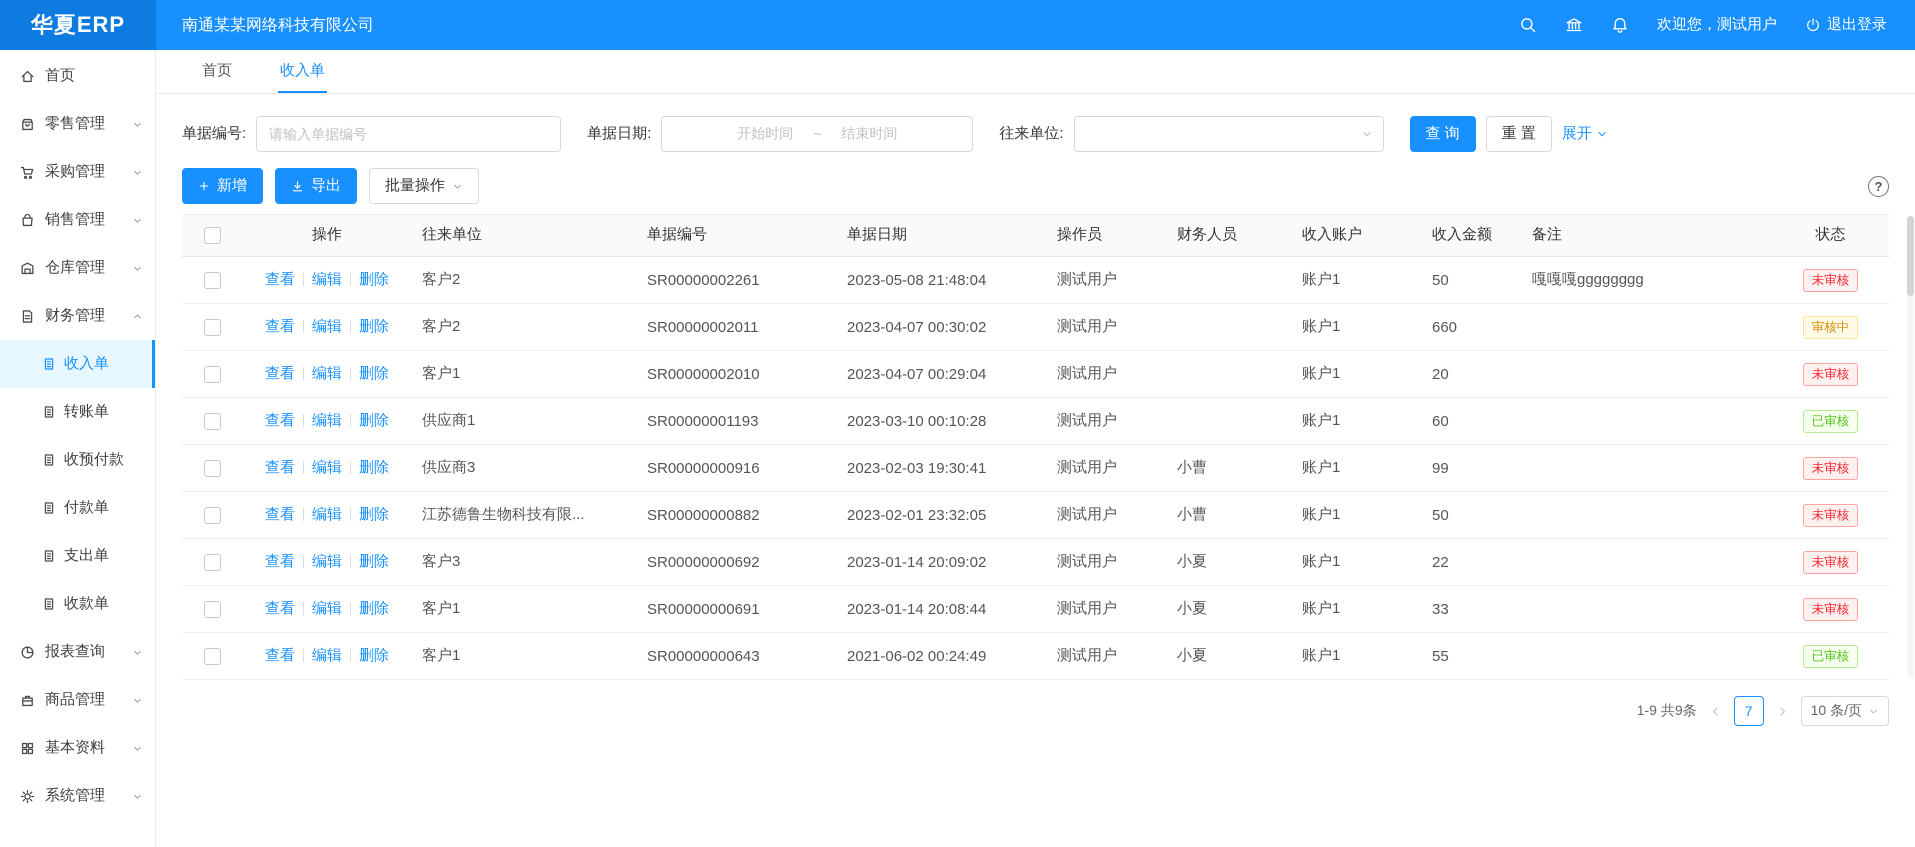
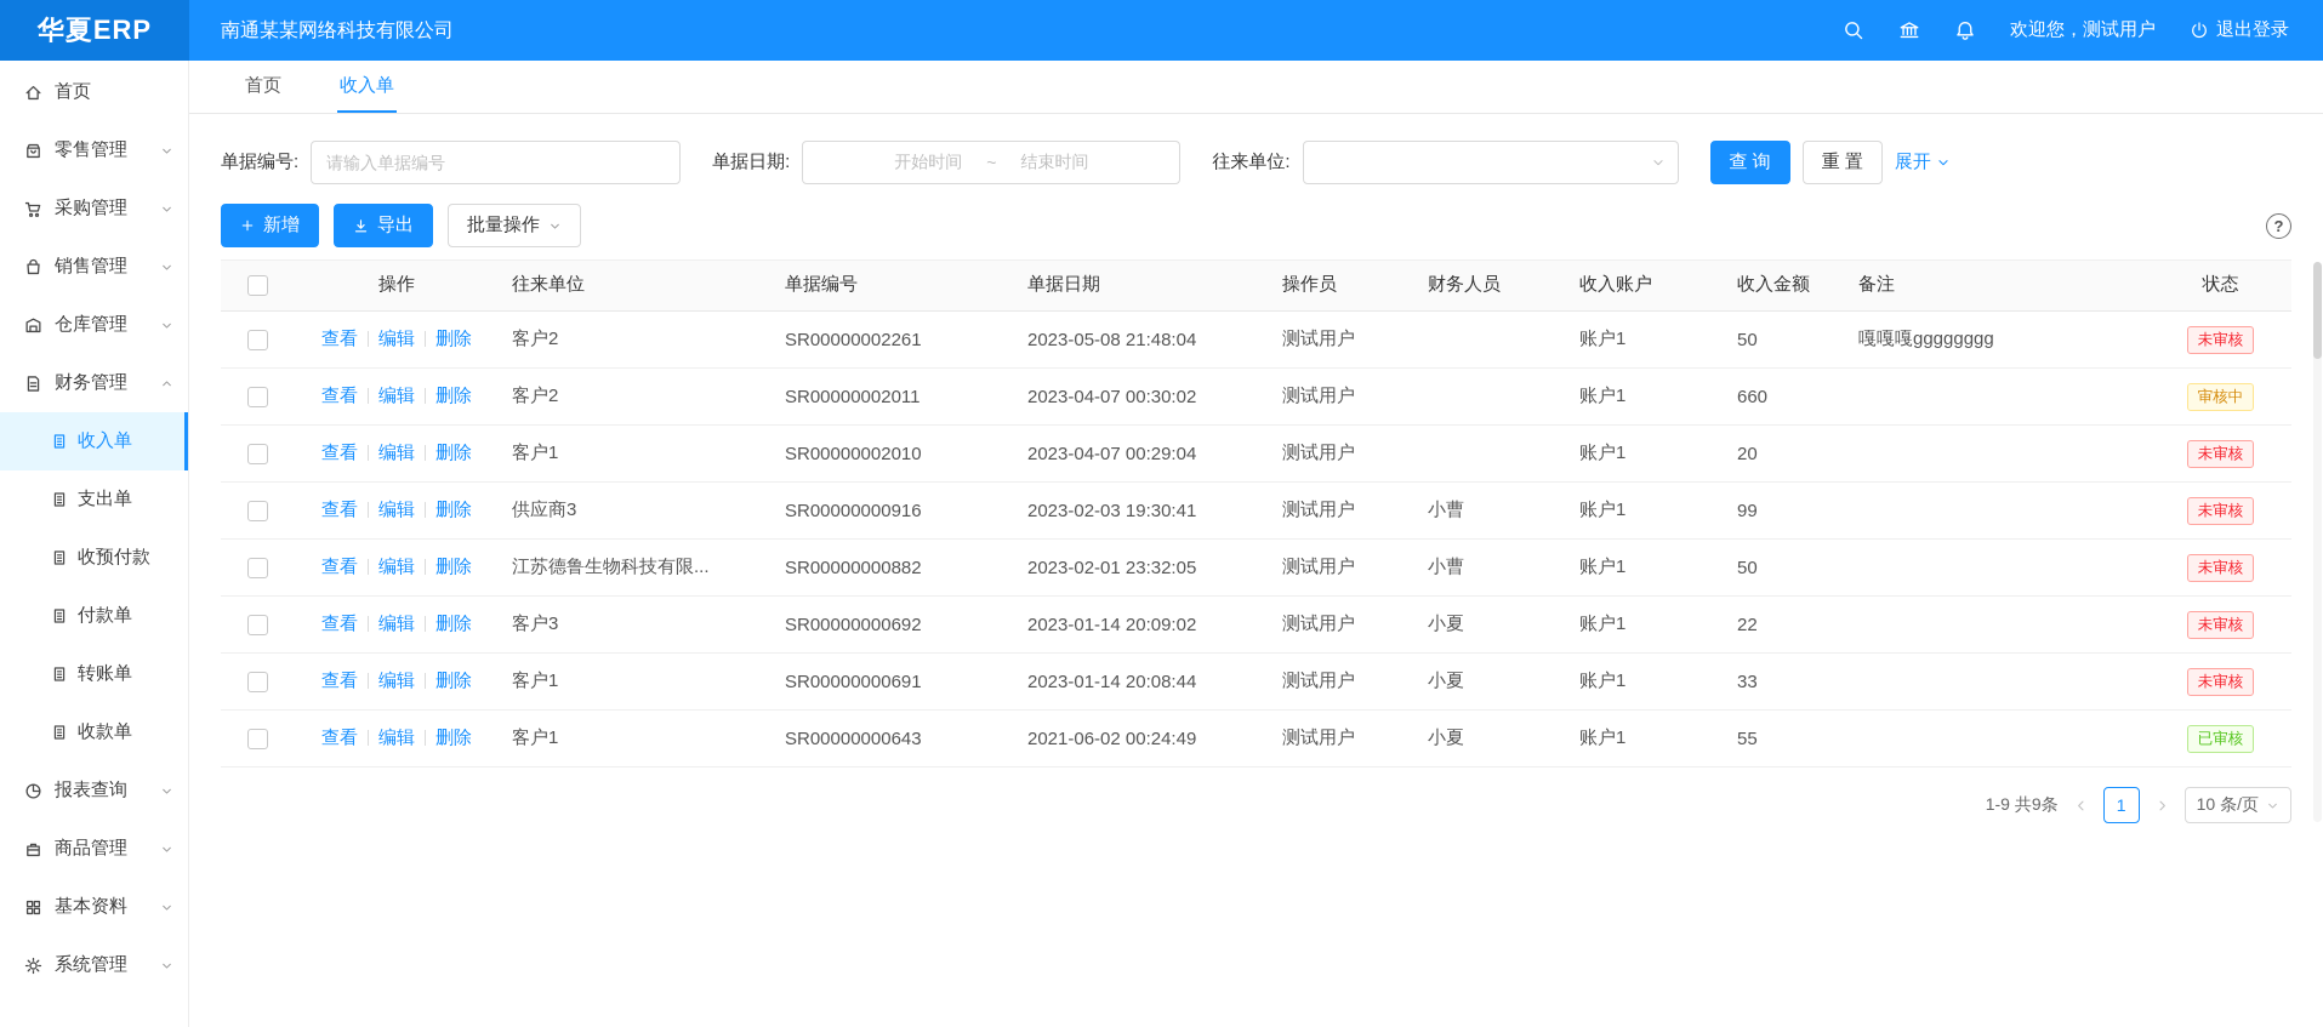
  华夏ERP
  南通某某网络科技有限公司
  欢迎您，测试用户
  退出登录
  首页
  零售管理
  采购管理
  销售管理
  仓库管理
  财务管理
  收入单
- 转账单
+ 支出单
  收预付款
  付款单
- 支出单
+ 转账单
  收款单
  报表查询
  商品管理
  基本资料
  系统管理
  首页
  收入单
  单据编号:
  请输入单据编号
  单据日期:
  开始时间
  ~
  结束时间
  往来单位:
  查 询
  重 置
  展开
  新增
  导出
  批量操作
  ?
  	操作	往来单位	单据编号	单据日期	操作员	财务人员	收入账户	收入金额	备注	状态
  	查看 编辑 删除	客户2	SR00000002261	2023-05-08 21:48:04	测试用户		账户1	50	嘎嘎嘎gggggggg	未审核
  	查看 编辑 删除	客户2	SR00000002011	2023-04-07 00:30:02	测试用户		账户1	660		审核中
  	查看 编辑 删除	客户1	SR00000002010	2023-04-07 00:29:04	测试用户		账户1	20		未审核
- 	查看 编辑 删除	供应商1	SR00000001193	2023-03-10 00:10:28	测试用户		账户1	60		已审核
  	查看 编辑 删除	供应商3	SR00000000916	2023-02-03 19:30:41	测试用户	小曹	账户1	99		未审核
  	查看 编辑 删除	江苏德鲁生物科技有限...	SR00000000882	2023-02-01 23:32:05	测试用户	小曹	账户1	50		未审核
  	查看 编辑 删除	客户3	SR00000000692	2023-01-14 20:09:02	测试用户	小夏	账户1	22		未审核
  	查看 编辑 删除	客户1	SR00000000691	2023-01-14 20:08:44	测试用户	小夏	账户1	33		未审核
  	查看 编辑 删除	客户1	SR00000000643	2021-06-02 00:24:49	测试用户	小夏	账户1	55		已审核
  1-9 共9条
- 7
+ 1
  10 条/页
